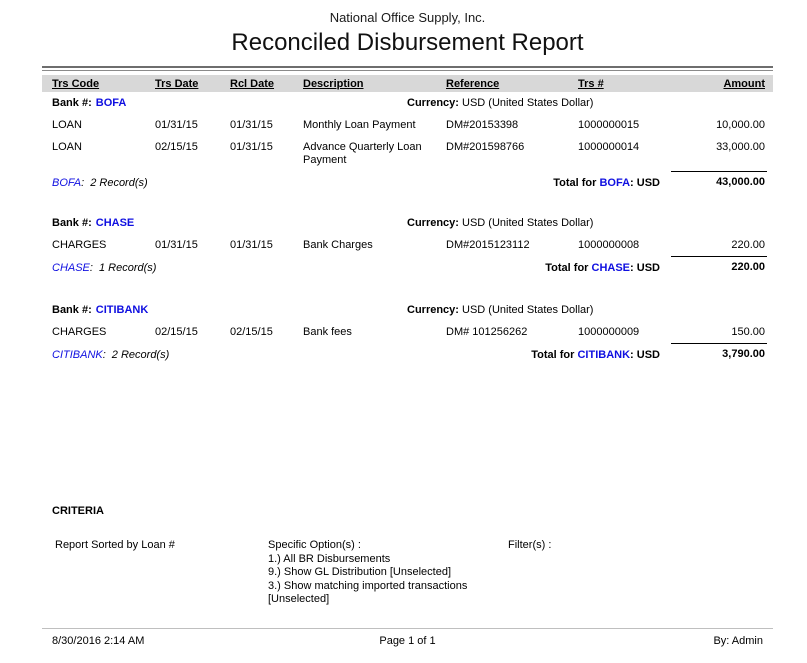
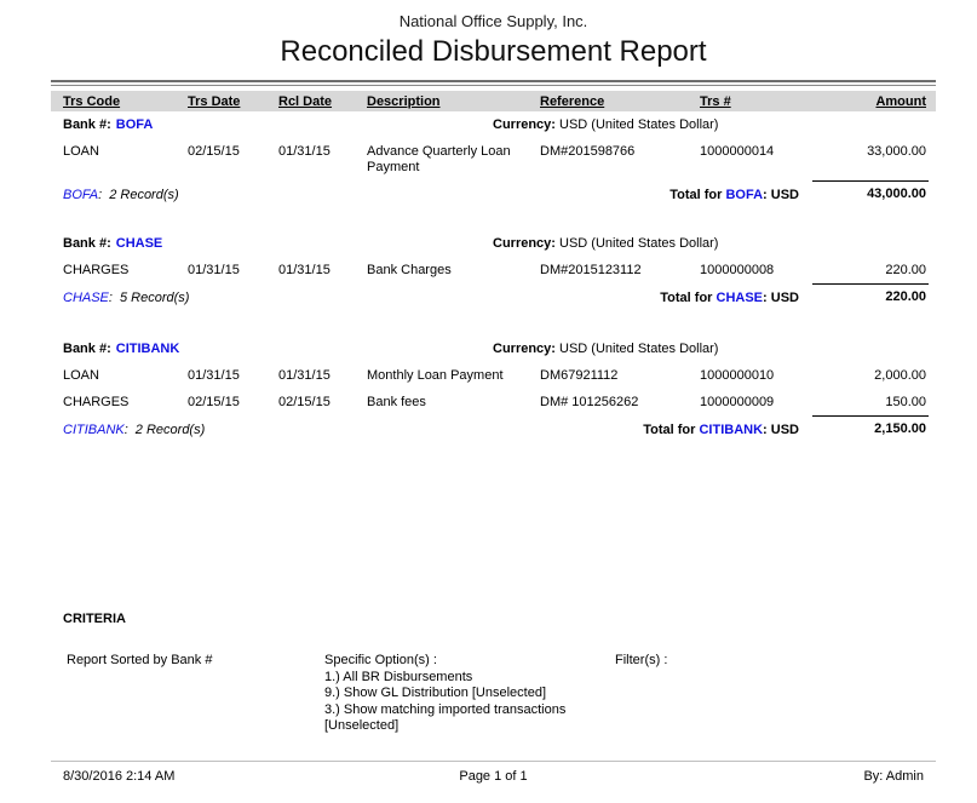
  National Office Supply, Inc.
  Reconciled Disbursement Report
  Trs Code	Trs Date	Rcl Date	Description	Reference	Trs #	Amount
  Bank #: BOFA	Currency: USD (United States Dollar)
- LOAN	01/31/15	01/31/15	Monthly Loan Payment	DM#20153398	1000000015	10,000.00
  LOAN	02/15/15	01/31/15	Advance Quarterly Loan Payment	DM#201598766	1000000014	33,000.00
  BOFA: 2 Record(s)	Total for BOFA: USD	43,000.00
  Bank #: CHASE	Currency: USD (United States Dollar)
  CHARGES	01/31/15	01/31/15	Bank Charges	DM#2015123112	1000000008	220.00
- CHASE: 1 Record(s)	Total for CHASE: USD	220.00
+ CHASE: 5 Record(s)	Total for CHASE: USD	220.00
  Bank #: CITIBANK	Currency: USD (United States Dollar)
+ LOAN	01/31/15	01/31/15	Monthly Loan Payment	DM67921112	1000000010	2,000.00
  CHARGES	02/15/15	02/15/15	Bank fees	DM# 101256262	1000000009	150.00
- CITIBANK: 2 Record(s)	Total for CITIBANK: USD	3,790.00
+ CITIBANK: 2 Record(s)	Total for CITIBANK: USD	2,150.00
  CRITERIA
- Report Sorted by Loan #
+ Report Sorted by Bank #
  Specific Option(s) :
  1.) All BR Disbursements
  9.) Show GL Distribution [Unselected]
  3.) Show matching imported transactions [Unselected]
  Filter(s) :
  8/30/2016 2:14 AM
  Page 1 of 1
  By: Admin
